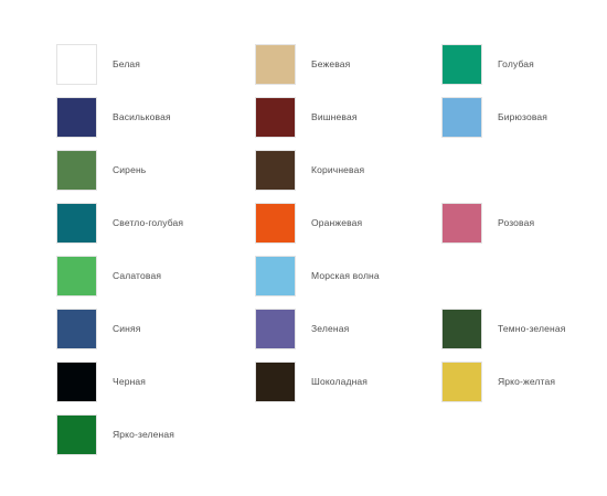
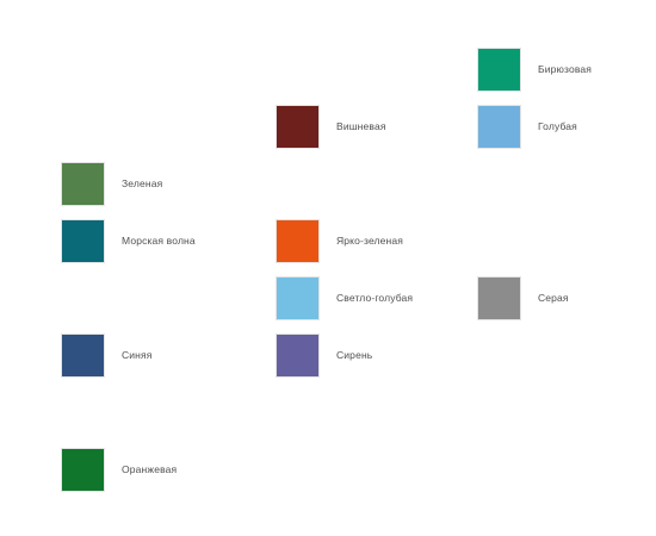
- Белая
- Бежевая
- Голубая
+ Бирюзовая
- Васильковая
  Вишневая
- Бирюзовая
+ Голубая
- Сирень
+ Зеленая
- Коричневая
- Светло-голубая
+ Морская волна
- Оранжевая
+ Ярко-зеленая
- Розовая
- Салатовая
- Морская волна
+ Светло-голубая
+ Серая
  Синяя
- Зеленая
+ Сирень
- Темно-зеленая
- Черная
- Шоколадная
- Ярко-желтая
- Ярко-зеленая
+ Оранжевая
